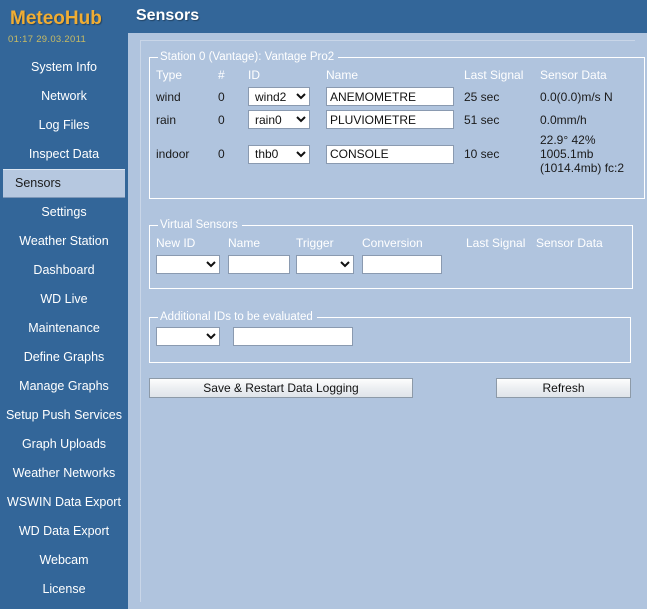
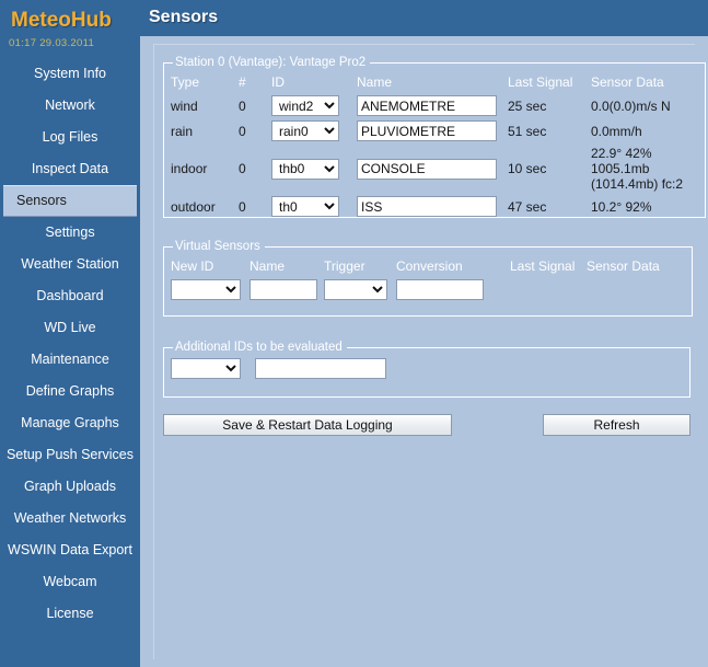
  MeteoHub
  01:17 29.03.2011
  System Info
  Network
  Log Files
  Inspect Data
  Sensors
  Settings
  Weather Station
  Dashboard
  WD Live
  Maintenance
  Define Graphs
  Manage Graphs
  Setup Push Services
  Graph Uploads
  Weather Networks
  WSWIN Data Export
- WD Data Export
  Webcam
  License
  Sensors
  Station 0 (Vantage): Vantage Pro2
  Type	#	ID	Name	Last Signal	Sensor Data
  wind	0	wind2	ANEMOMETRE	25 sec	0.0(0.0)m/s N
  rain	0	rain0	PLUVIOMETRE	51 sec	0.0mm/h
  indoor	0	thb0	CONSOLE	10 sec	22.9° 42% 1005.1mb (1014.4mb) fc:2
+ outdoor	0	th0	ISS	47 sec	10.2° 92%
  Virtual Sensors
  New ID	Name	Trigger	Conversion	Last Signal	Sensor Data
  Additional IDs to be evaluated
  Save & Restart Data Logging
  Refresh
